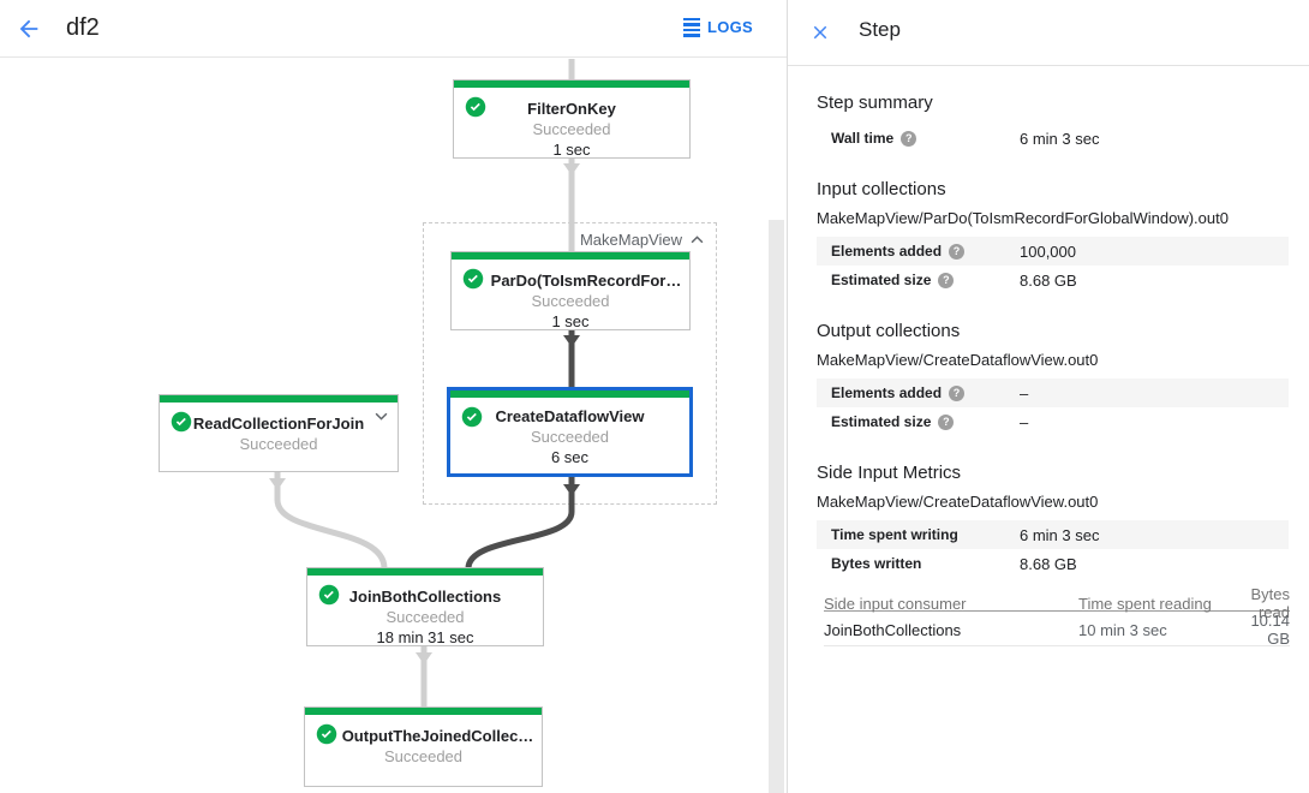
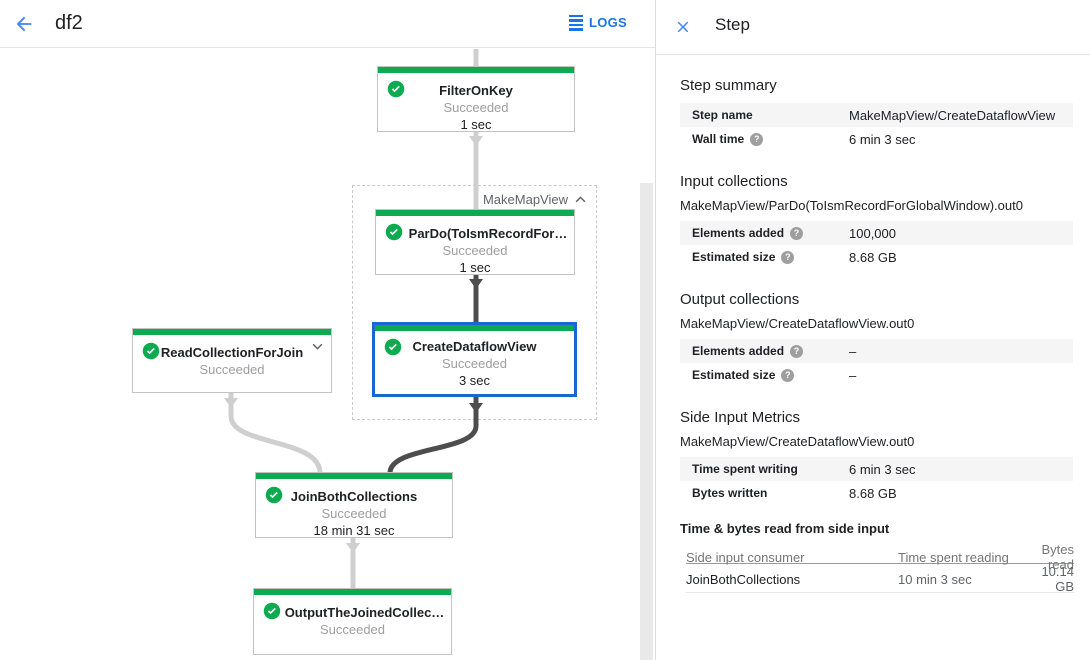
  MakeMapView
  FilterOnKey
  Succeeded
  1 sec
  ParDo(ToIsmRecordFor…
  Succeeded
  1 sec
  CreateDataflowView
  Succeeded
- 6 sec
+ 3 sec
  ReadCollectionForJoin
  Succeeded
  JoinBothCollections
  Succeeded
  18 min 31 sec
  OutputTheJoinedCollec…
  Succeeded
  df2
  LOGS
  Step
  Step summary
+ Step name
+ MakeMapView/CreateDataflowView
  Wall time
  6 min 3 sec
  Input collections
  MakeMapView/ParDo(ToIsmRecordForGlobalWindow).out0
  Elements added
  100,000
  Estimated size
  8.68 GB
  Output collections
  MakeMapView/CreateDataflowView.out0
  Elements added
  –
  Estimated size
  –
  Side Input Metrics
  MakeMapView/CreateDataflowView.out0
  Time spent writing
  6 min 3 sec
  Bytes written
  8.68 GB
+ Time & bytes read from side input
  Side input consumer
  Time spent reading
  Bytes read
  JoinBothCollections
  10 min 3 sec
  10.14 GB
